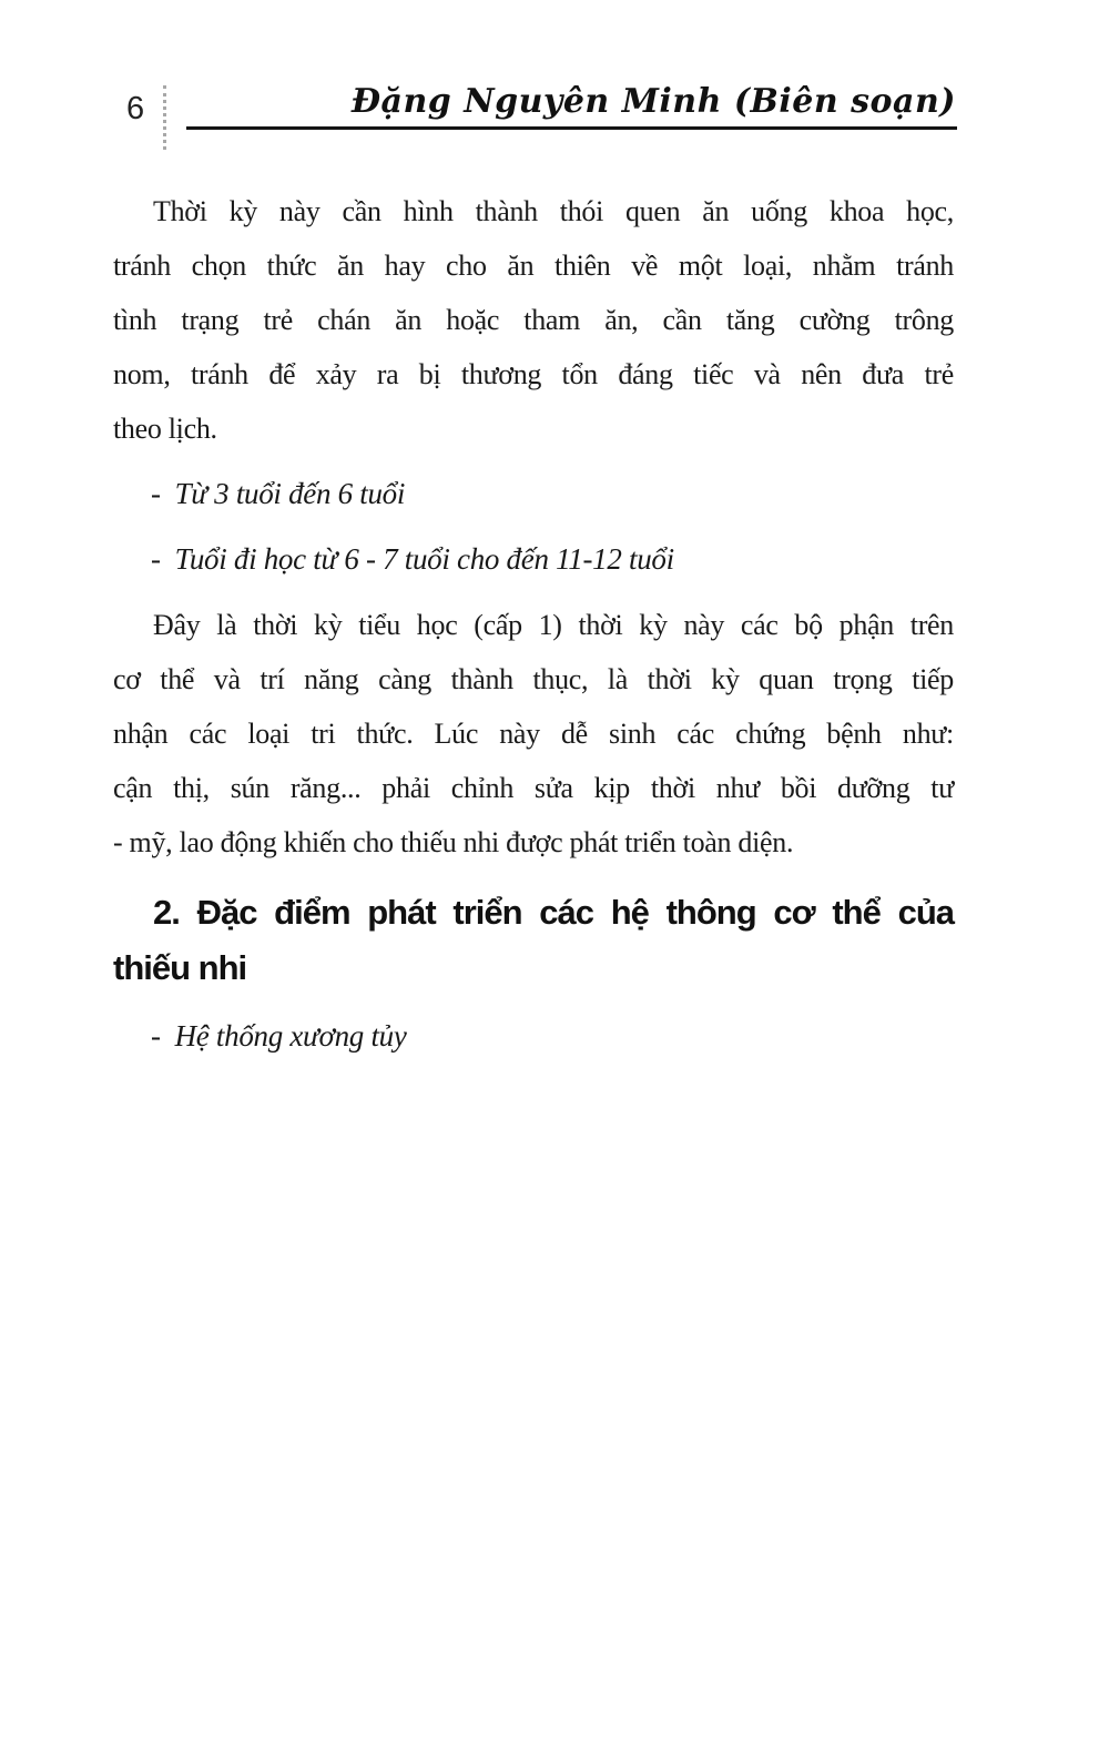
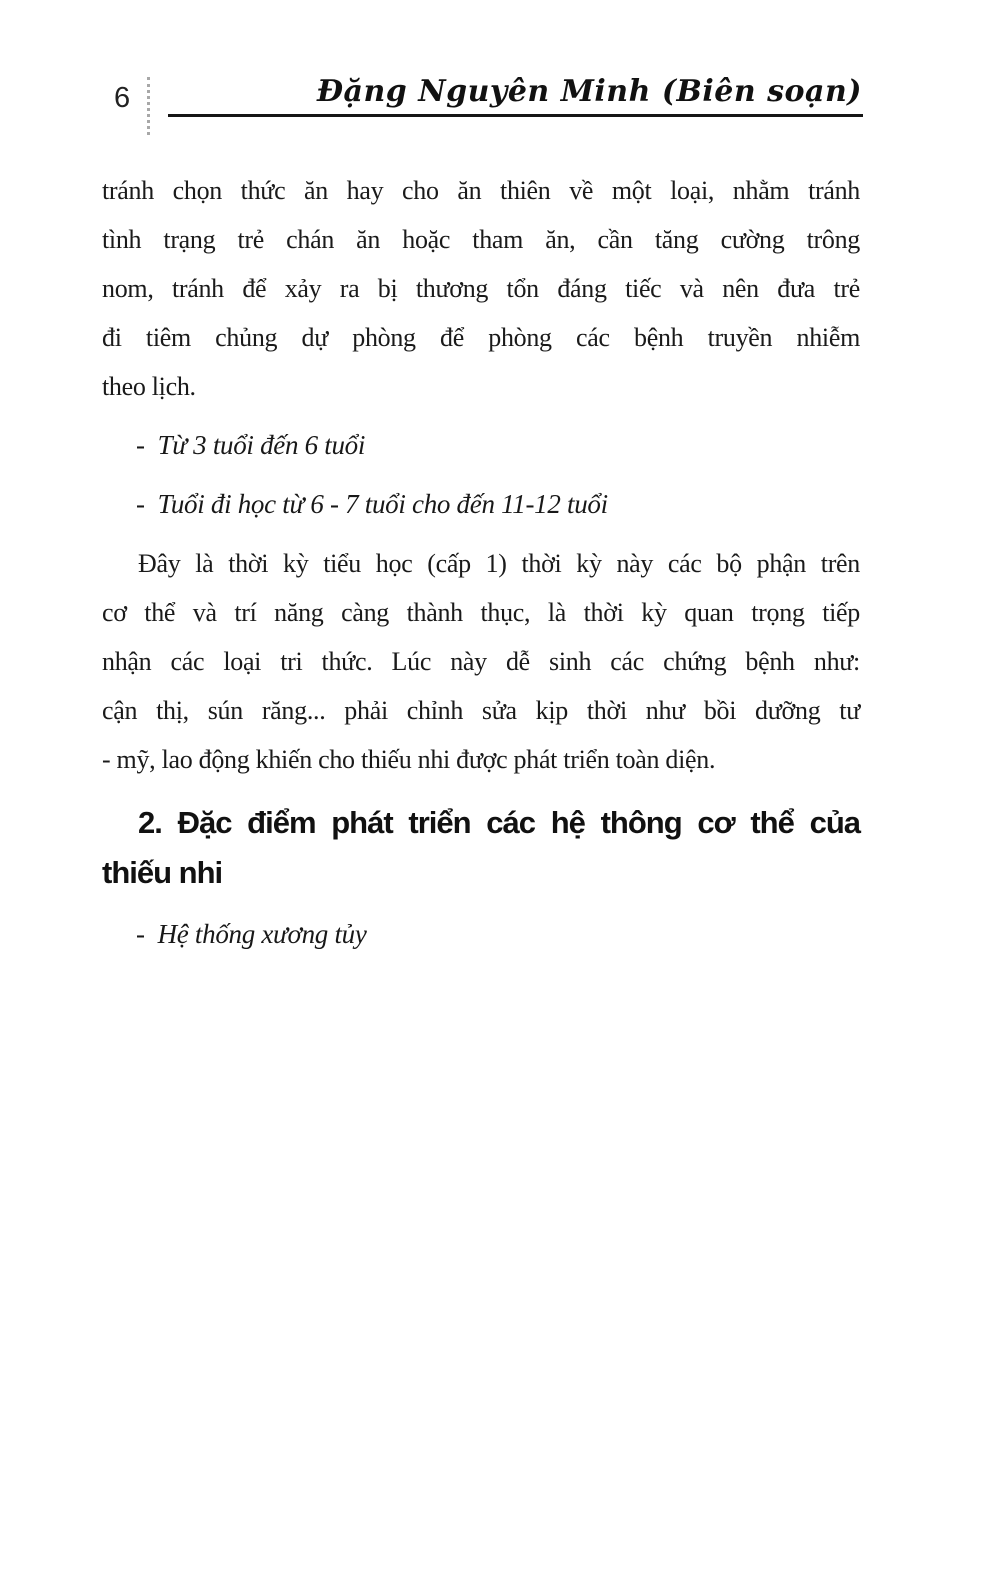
  6
  Đặng Nguyên Minh (Biên soạn)
- Thời kỳ này cần hình thành thói quen ăn uống khoa học,
  tránh chọn thức ăn hay cho ăn thiên về một loại, nhằm tránh
  tình trạng trẻ chán ăn hoặc tham ăn, cần tăng cường trông
  nom, tránh để xảy ra bị thương tổn đáng tiếc và nên đưa trẻ
+ đi tiêm chủng dự phòng để phòng các bệnh truyền nhiễm
  theo lịch.
  - Từ 3 tuổi đến 6 tuổi
  - Tuổi đi học từ 6 - 7 tuổi cho đến 11-12 tuổi
  Đây là thời kỳ tiểu học (cấp 1) thời kỳ này các bộ phận trên
  cơ thể và trí năng càng thành thục, là thời kỳ quan trọng tiếp
  nhận các loại tri thức. Lúc này dễ sinh các chứng bệnh như:
  cận thị, sún răng... phải chỉnh sửa kịp thời như bồi dưỡng tư
  - mỹ, lao động khiến cho thiếu nhi được phát triển toàn diện.
  2. Đặc điểm phát triển các hệ thông cơ thể của
  thiếu nhi
  - Hệ thống xương tủy
